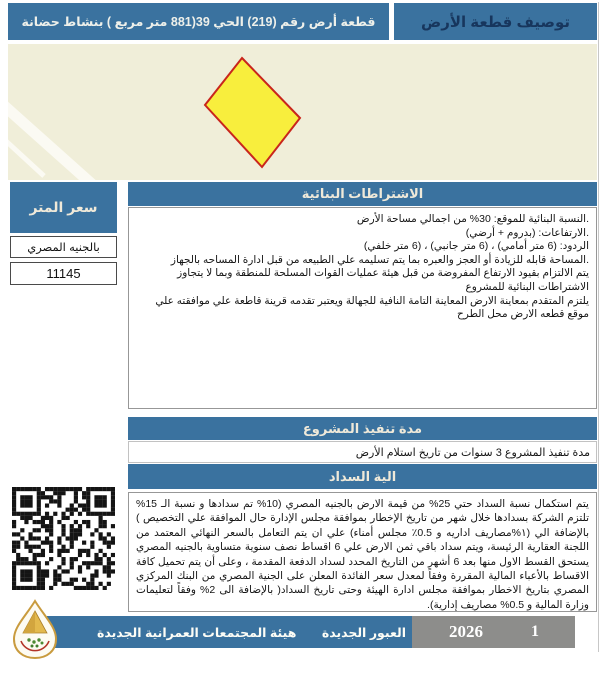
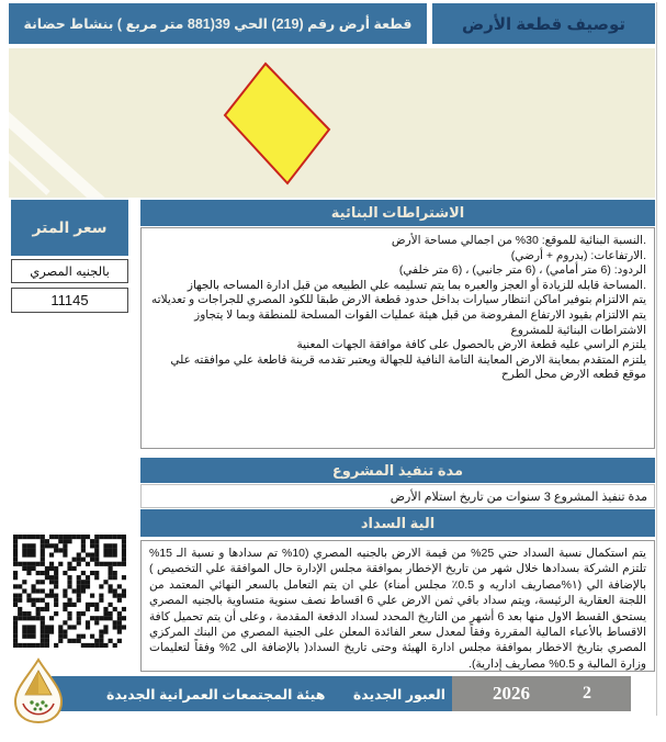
  قطعة أرض رقم (219) الحي 39(881‎ متر مربع ) بنشاط حضانة
  توصيف قطعة الأرض
  سعر المتر
  بالجنيه المصري
  11145
  الاشتراطات البنائية
  .النسبة البنائية للموقع: 30% من اجمالي مساحة الأرض
  .الارتفاعات: (بدروم + أرضي)
  الردود: (6 متر أمامي) ، (6 متر جانبي) ، (6 متر خلفي)
  .المساحة قابله للزيادة أو العجز والعبره بما يتم تسليمه علي الطبيعه من قبل ادارة المساحه بالجهاز
+ يتم الالتزام بتوفير اماكن انتظار سيارات بداخل حدود قطعة الارض طبقا للكود المصري للجراجات و تعديلاته
  يتم الالتزام بقيود الارتفاع المفروضة من قبل هيئة عمليات القوات المسلحة للمنطقة وبما لا يتجاوز الاشتراطات البنائية للمشروع
+ يلتزم الراسي عليه قطعة الارض بالحصول على كافة موافقة الجهات المعنية
  يلتزم المتقدم بمعاينة الارض المعاينة التامة النافية للجهالة ويعتبر تقدمه قرينة قاطعة علي موافقته علي موقع قطعه الارض محل الطرح
  مدة تنفيذ المشروع
  مدة تنفيذ المشروع 3 سنوات من تاريخ استلام الأرض
  الية السداد
  يتم استكمال نسبة السداد حتي 25% من قيمة الارض بالجنيه المصري (10% تم سدادها و نسبة الـ 15% تلتزم الشركة بسدادها خلال شهر من تاريخ الإخطار بموافقة مجلس الإدارة حال الموافقة علي التخصيص ) بالإضافة الي (١%مصاريف اداريه و 0.5٪ مجلس أمناء) علي ان يتم التعامل بالسعر النهائي المعتمد من اللجنة العقارية الرئيسة، ويتم سداد باقي ثمن الارض علي 6 اقساط نصف سنوية متساوية بالجنيه المصري يستحق القسط الاول منها بعد 6 أشهر من التاريخ المحدد لسداد الدفعة المقدمة ، وعلى أن يتم تحميل كافة الاقساط بالأعباء المالية المقررة وفقاً لمعدل سعر الفائدة المعلن على الجنية المصري من البنك المركزي المصري بتاريخ الاخطار بموافقة مجلس ادارة الهيئة وحتى تاريخ السداد( بالإضافة الى 2% وفقاً لتعليمات وزارة المالية و 0.5% مصاريف إدارية).
  هيئة المجتمعات العمرانية الجديدة
  العبور الجديدة
  2026
- 1
+ 2
